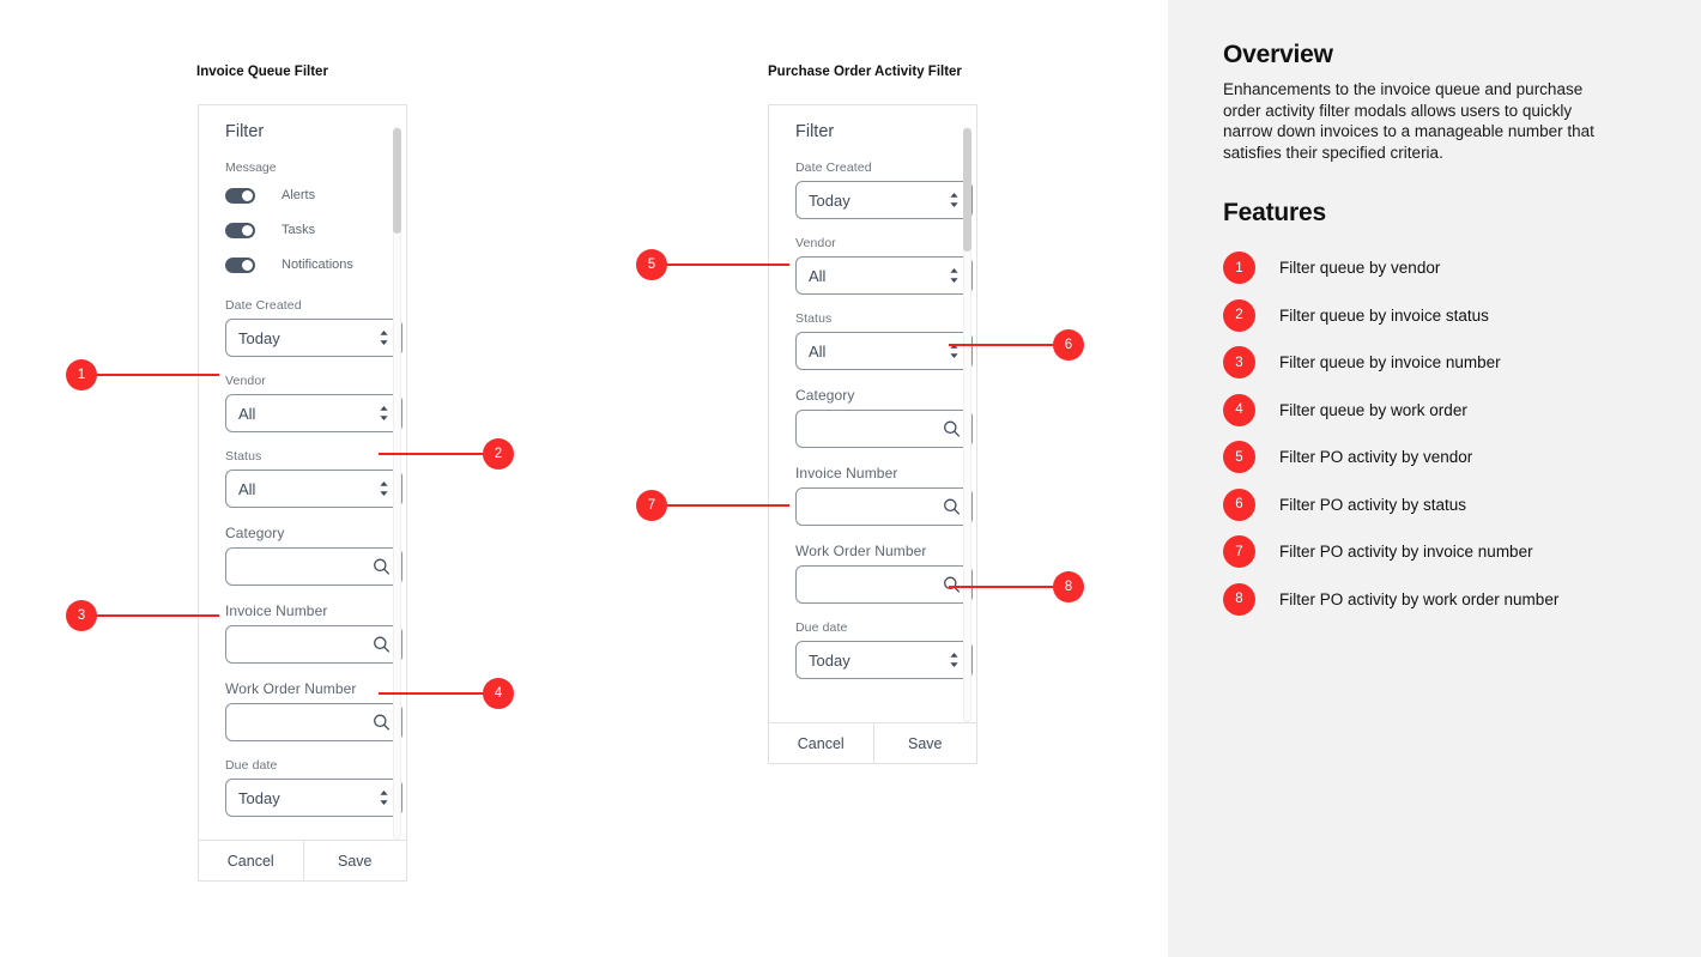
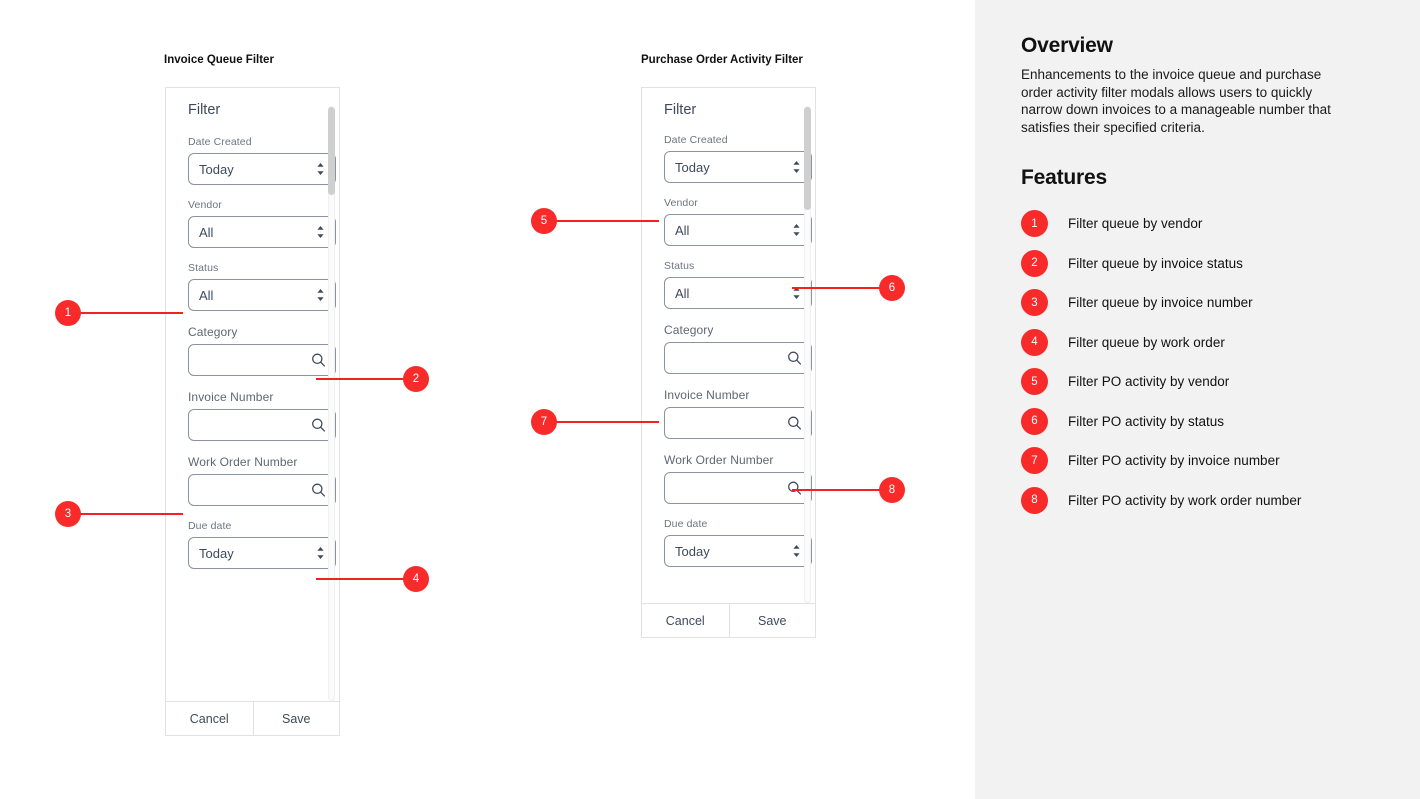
  Invoice Queue Filter
  Purchase Order Activity Filter
  Filter
- Message
- Alerts
- Tasks
- Notifications
  Date Created
  Today
  Vendor
  All
  Status
  All
  Category
  Invoice Number
  Work Order Number
  Due date
  Today
  Cancel
  Save
  Filter
  Date Created
  Today
  Vendor
  All
  Status
  All
  Category
  Invoice Number
  Work Order Number
  Due date
  Today
  Cancel
  Save
  1
  2
  3
  4
  5
  6
  7
  8
  Overview
  Enhancements to the invoice queue and purchase order activity filter modals allows users to quickly narrow down invoices to a manageable number that satisfies their specified criteria.
  Features
  1
  Filter queue by vendor
  2
  Filter queue by invoice status
  3
  Filter queue by invoice number
  4
  Filter queue by work order
  5
  Filter PO activity by vendor
  6
  Filter PO activity by status
  7
  Filter PO activity by invoice number
  8
  Filter PO activity by work order number
